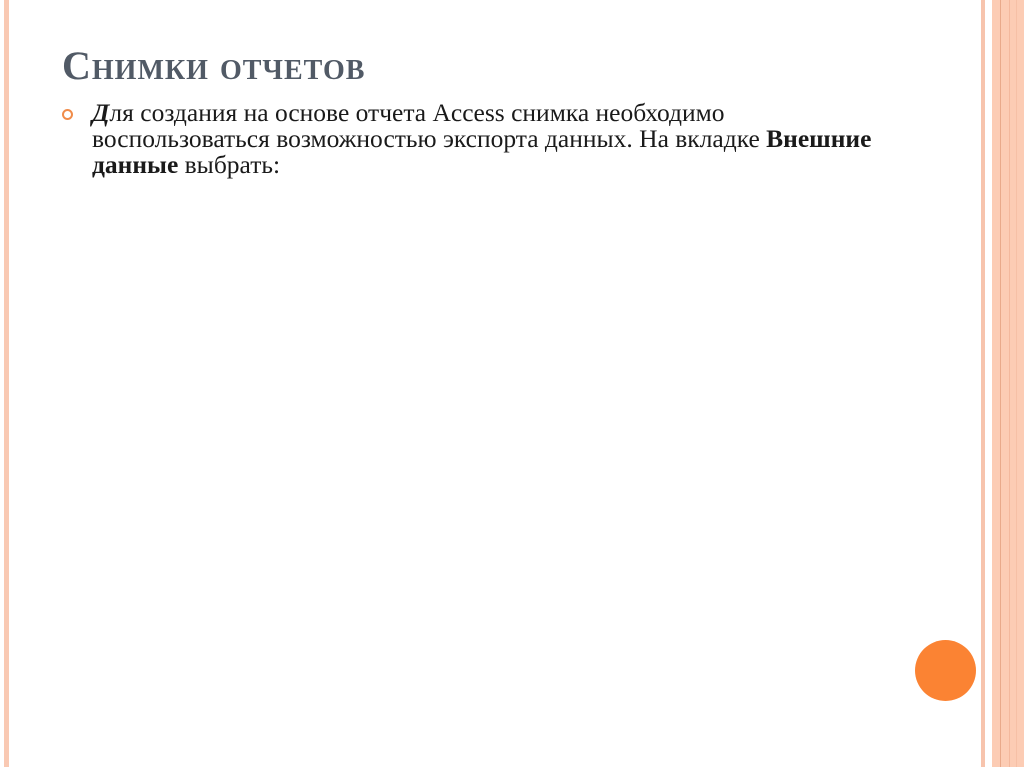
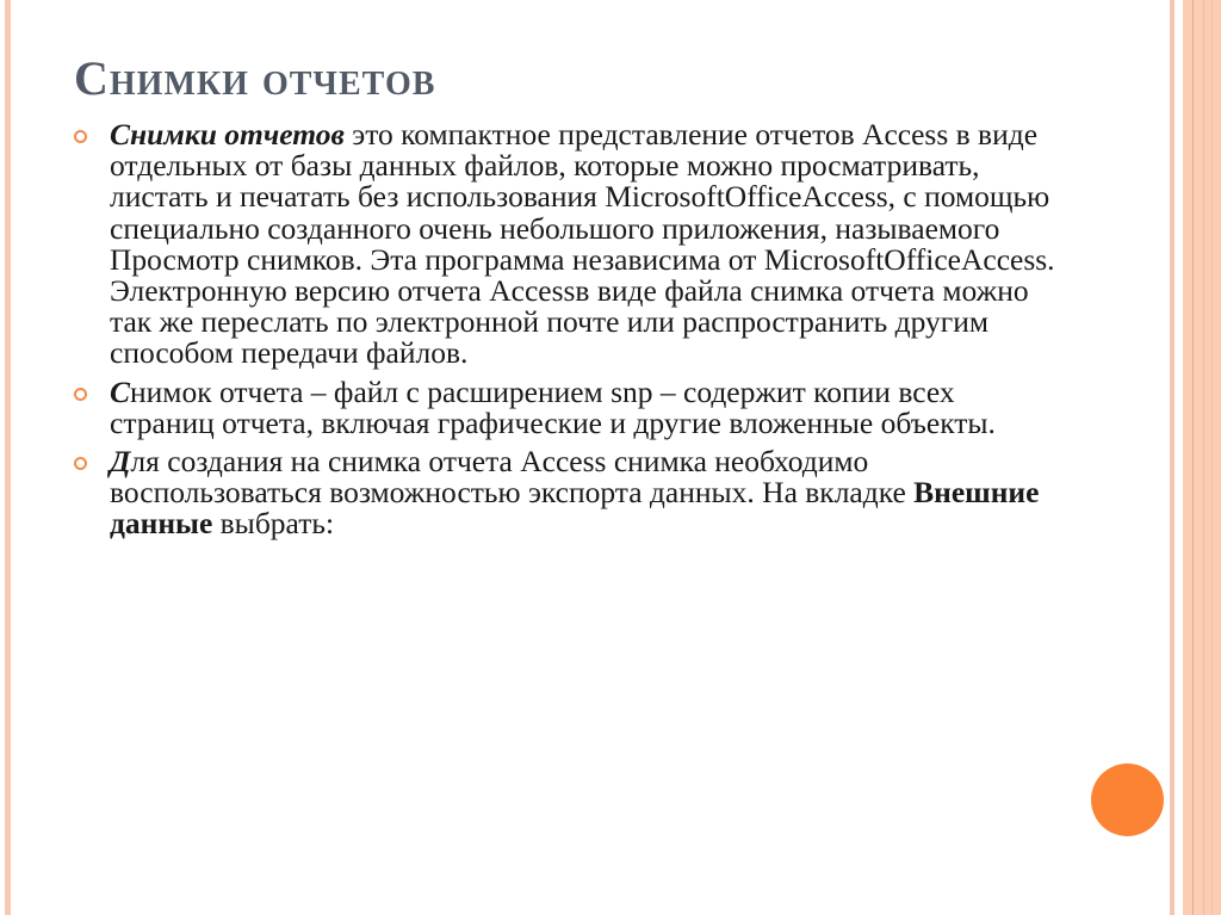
  Снимки отчетов
+ Снимки отчетов это компактное представление отчетов Access в виде отдельных от базы данных файлов, которые можно просматривать, листать и печатать без использования MicrosoftOfficeAccess, с помощью специально созданного очень небольшого приложения, называемого Просмотр снимков. Эта программа независима от MicrosoftOfficeAccess. Электронную версию отчета Accessв виде файла снимка отчета можно так же переслать по электронной почте или распространить другим способом передачи файлов.
+ Снимок отчета – файл с расширением snp – содержит копии всех страниц отчета, включая графические и другие вложенные объекты.
- Для создания на основе отчета Access снимка необходимо воспользоваться возможностью экспорта данных. На вкладке Внешние данные выбрать:
+ Для создания на снимка отчета Access снимка необходимо воспользоваться возможностью экспорта данных. На вкладке Внешние данные выбрать:
